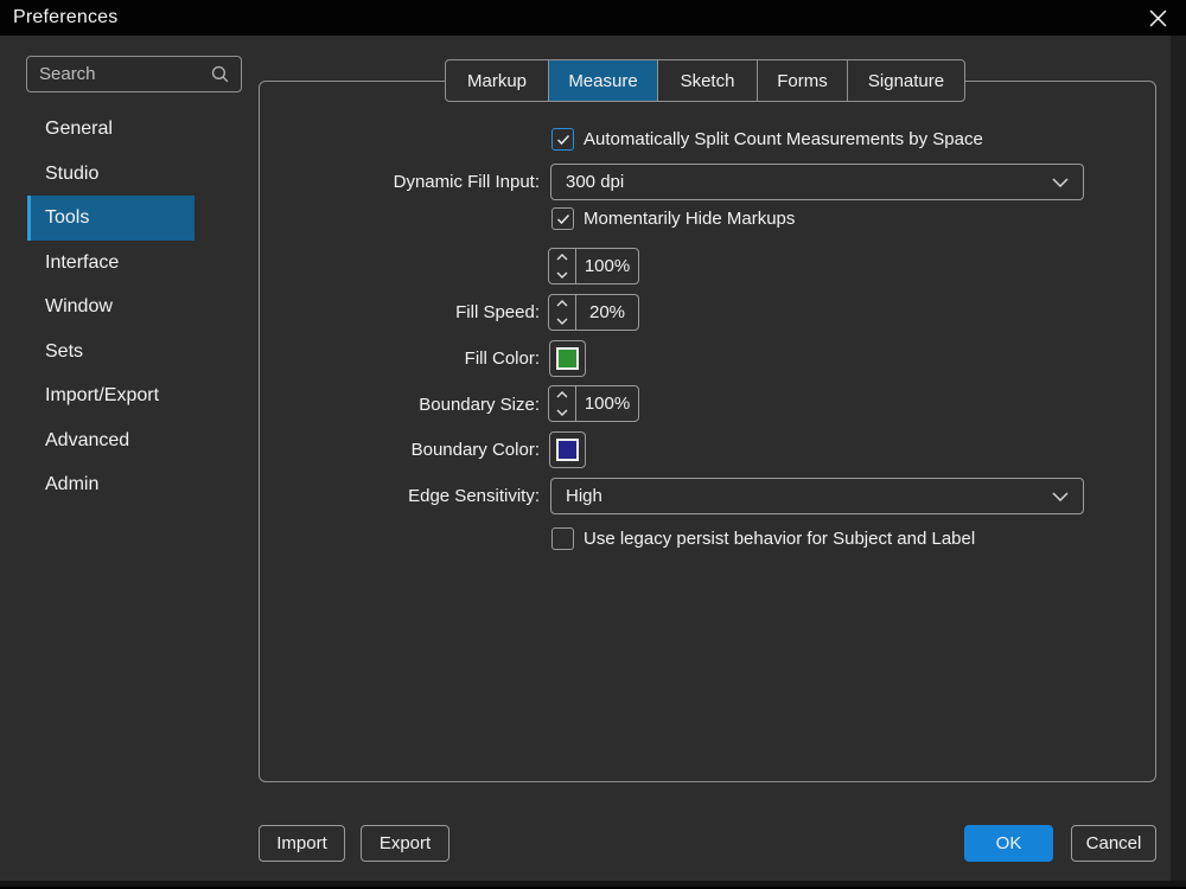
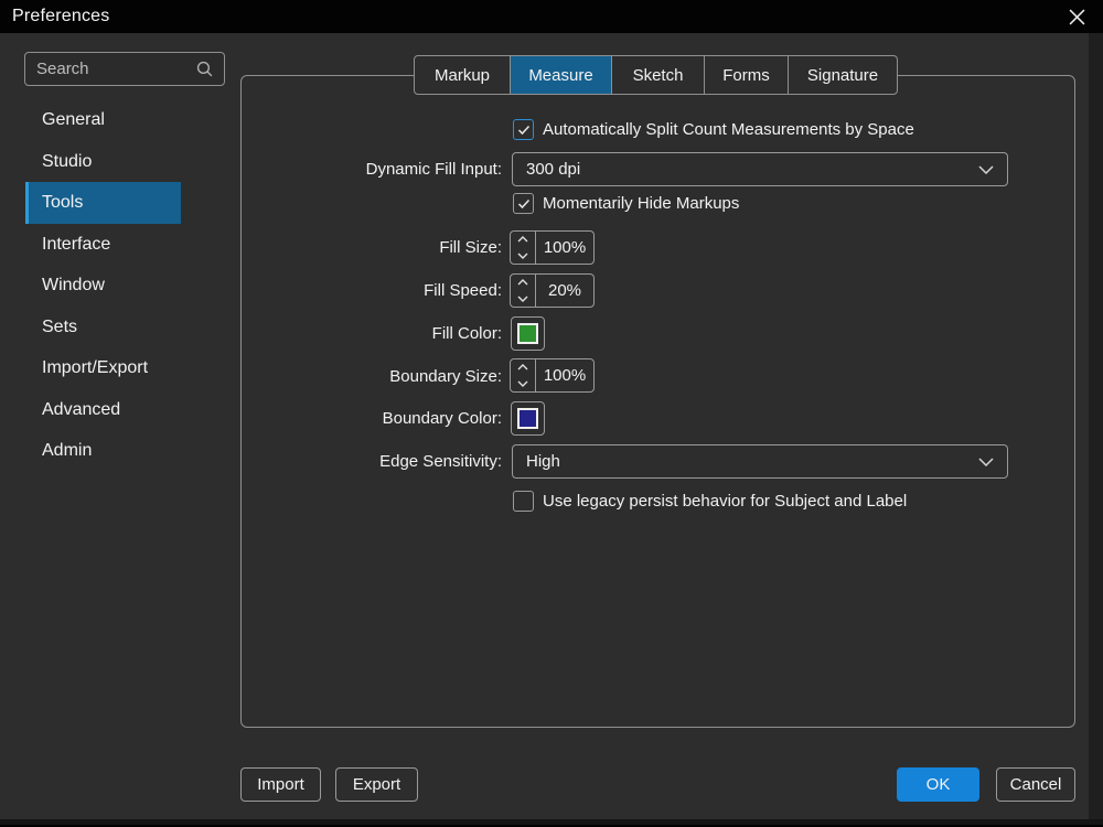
  Preferences
  Search
  General
  Studio
  Tools
  Interface
  Window
  Sets
  Import/Export
  Advanced
  Admin
  Markup
  Measure
  Sketch
  Forms
  Signature
  Automatically Split Count Measurements by Space
  Dynamic Fill Input:
  300 dpi
  Momentarily Hide Markups
+ Fill Size:
  100%
  Fill Speed:
  20%
  Fill Color:
  Boundary Size:
  100%
  Boundary Color:
  Edge Sensitivity:
  High
  Use legacy persist behavior for Subject and Label
  Import
  Export
  OK
  Cancel
